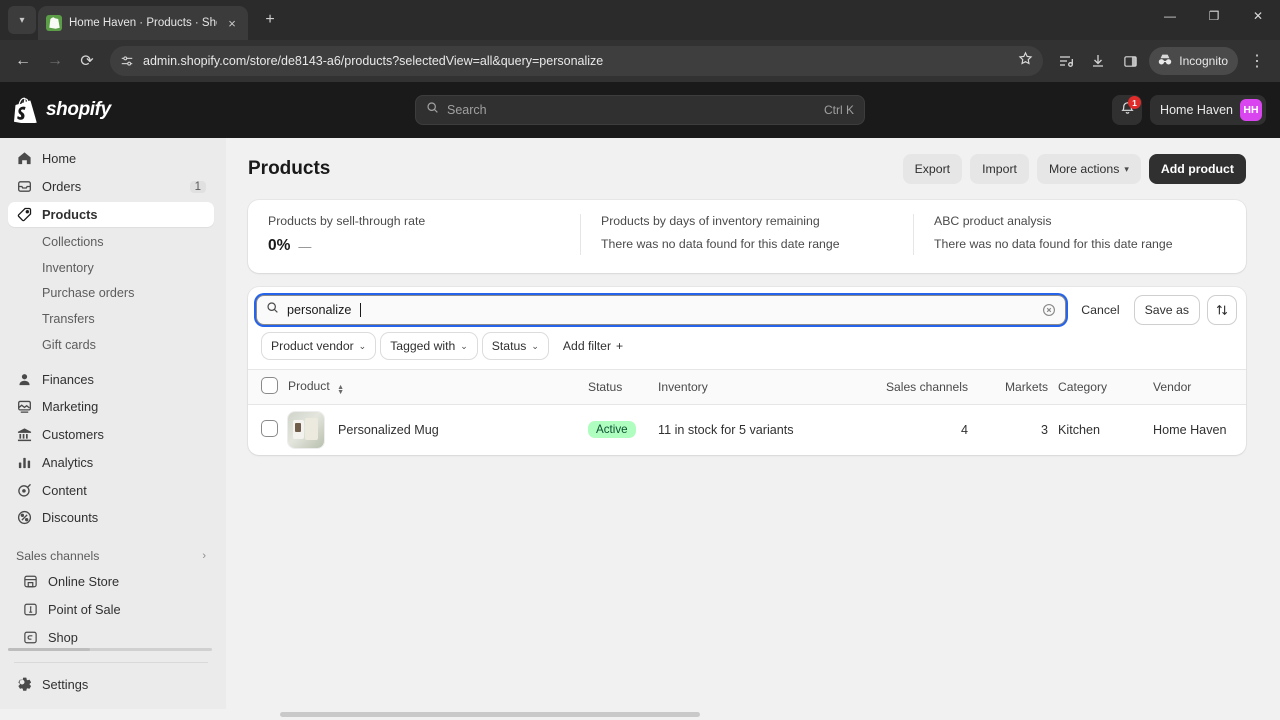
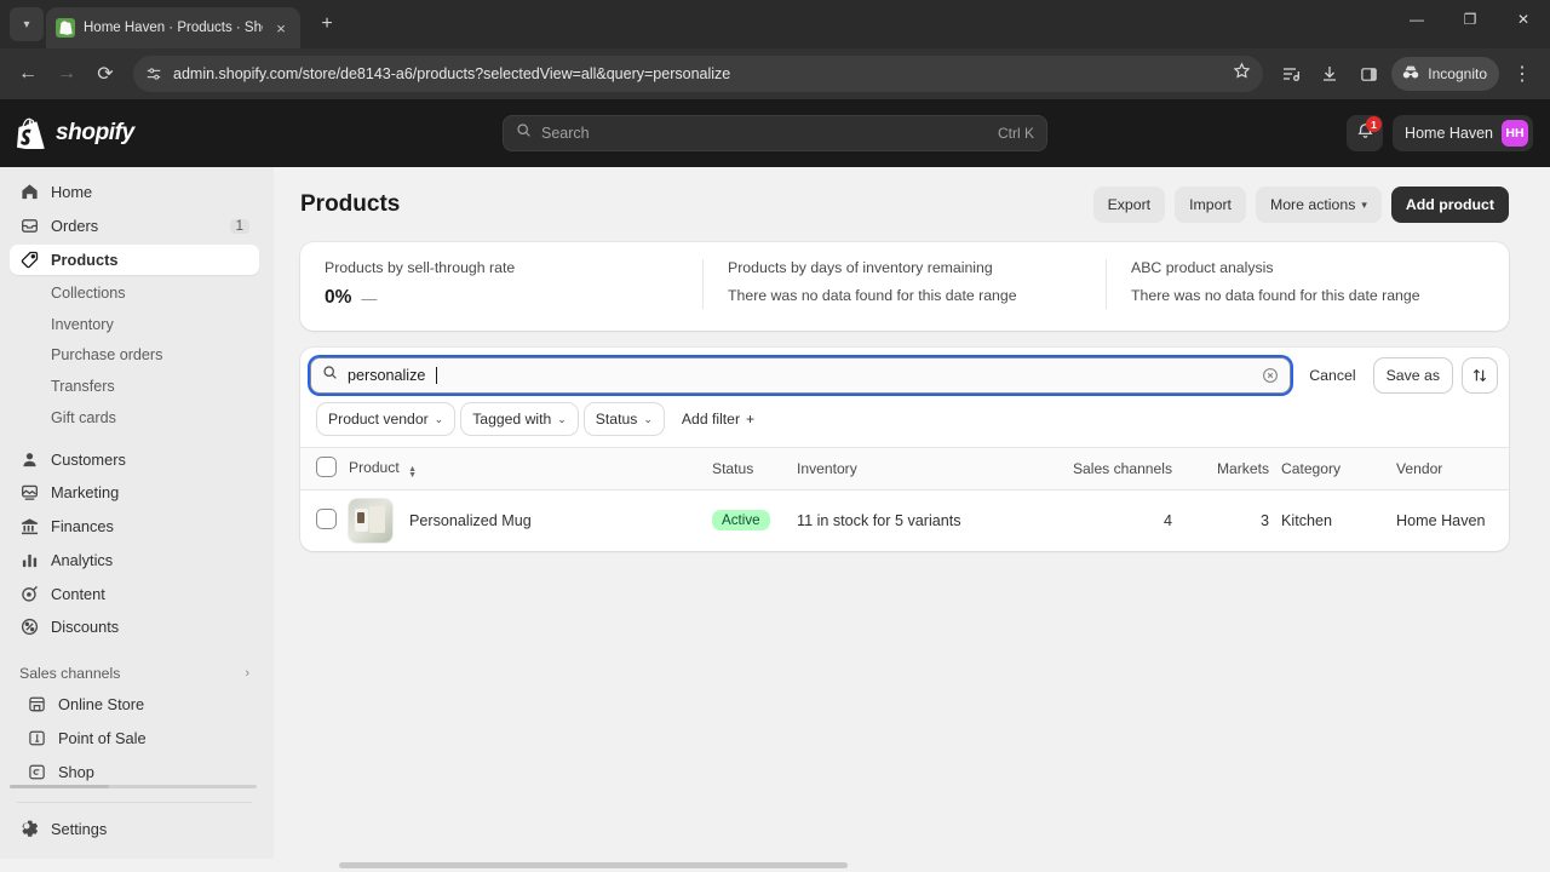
  ▾
  Home Haven · Products · Sh
  ×
  +
  —
  ❐
  ✕
  ←
  →
  ⟳
  admin.shopify.com/store/de8143-a6/products?selectedView=all&query=personalize
  Incognito
  ⋮
  shopify
  Search
  Ctrl K
  1
  Home Haven
  HH
  Home
  Orders
  1
  Products
  Collections
  Inventory
  Purchase orders
  Transfers
  Gift cards
- Finances
+ Customers
  Marketing
- Customers
+ Finances
  Analytics
  Content
  Discounts
  Sales channels
  ›
  Online Store
  Point of Sale
  Shop
  Settings
  Products
  Export
  Import
  More actions
  ▾
  Add product
  Products by sell-through rate
  0%
  —
  Products by days of inventory remaining
  There was no data found for this date range
  ABC product analysis
  There was no data found for this date range
  personalize
  Cancel
  Save as
  Product vendor
  ⌄
  Tagged with
  ⌄
  Status
  ⌄
  Add filter
  +
  	Product	Status	Inventory	Sales channels	Markets	Category	Vendor
  	Personalized Mug	Active	11 in stock for 5 variants	4	3	Kitchen	Home Haven
